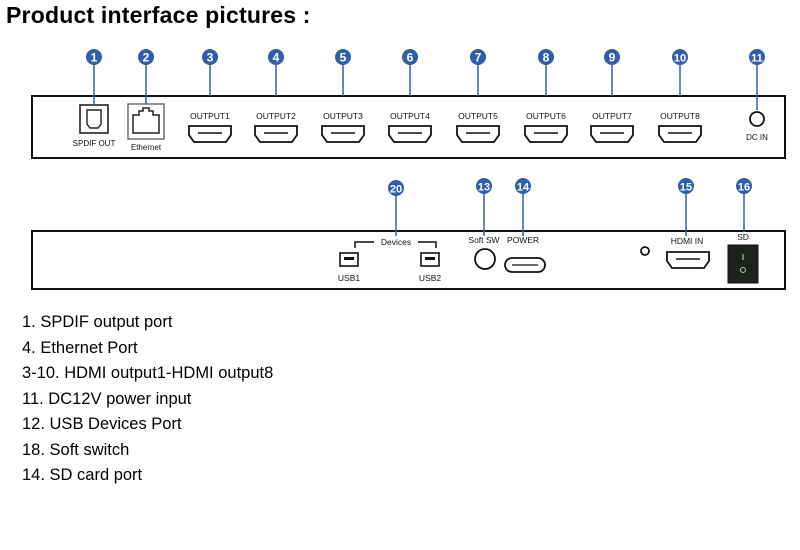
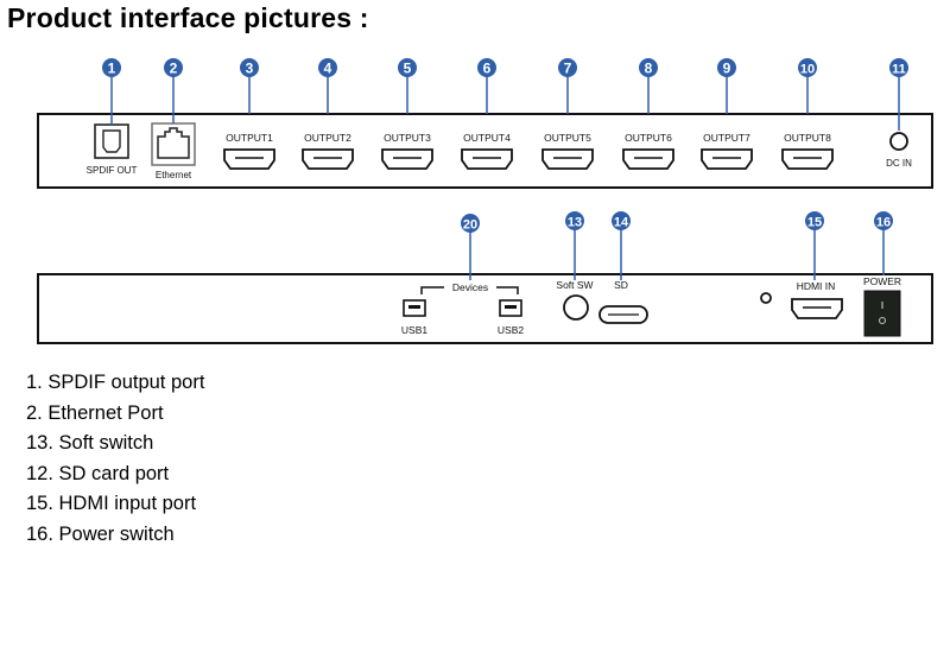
  Product interface pictures :
  SPDIF OUT
  Ethernet
  OUTPUT1
  OUTPUT2
  OUTPUT3
  OUTPUT4
  OUTPUT5
  OUTPUT6
  OUTPUT7
  OUTPUT8
  DC IN
  Devices
  USB1
  USB2
  Soft SW
- POWER
+ SD
  HDMI IN
- SD
+ POWER
  1
  2
  3
  4
  5
  6
  7
  8
  9
  10
  11
  20
  13
  14
  15
  16
  1. SPDIF output port
- 4. Ethernet Port
+ 2. Ethernet Port
- 3-10. HDMI output1-HDMI output8
- 11. DC12V power input
- 12. USB Devices Port
- 18. Soft switch
+ 13. Soft switch
- 14. SD card port
+ 12. SD card port
+ 15. HDMI input port
+ 16. Power switch
